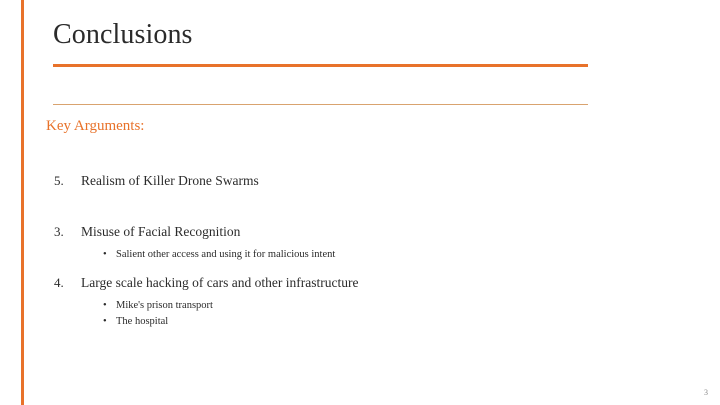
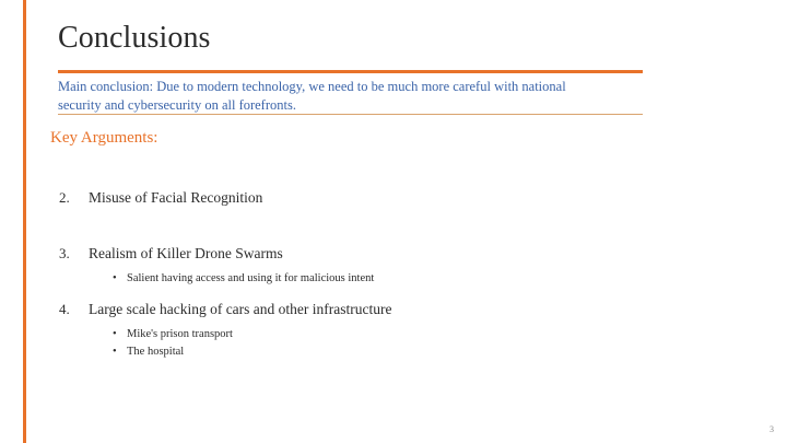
  Conclusions
+ Main conclusion: Due to modern technology, we need to be much more careful with national security and cybersecurity on all forefronts.
  Key Arguments:
- 5.
+ 2.
- Realism of Killer Drone Swarms
+ Misuse of Facial Recognition
  3.
- Misuse of Facial Recognition
+ Realism of Killer Drone Swarms
  •
- Salient other access and using it for malicious intent
+ Salient having access and using it for malicious intent
  4.
  Large scale hacking of cars and other infrastructure
  •
  Mike's prison transport
  •
  The hospital
  3
